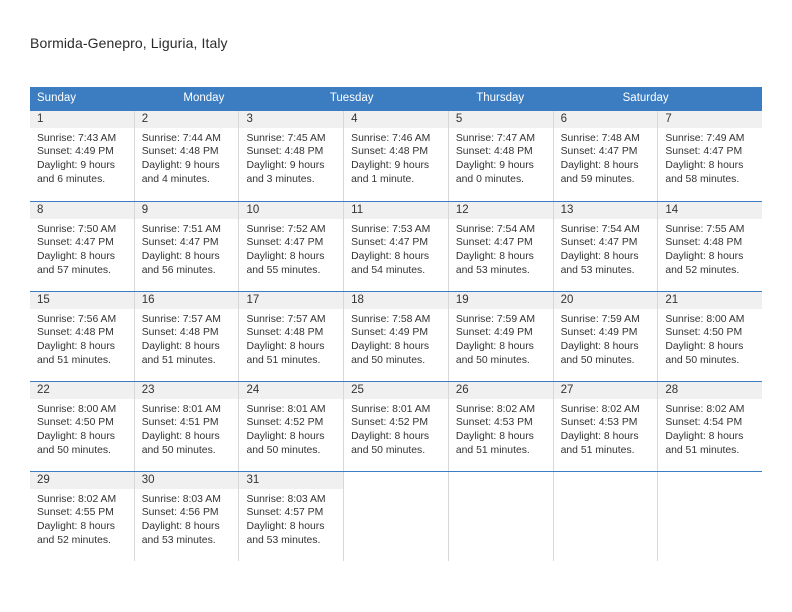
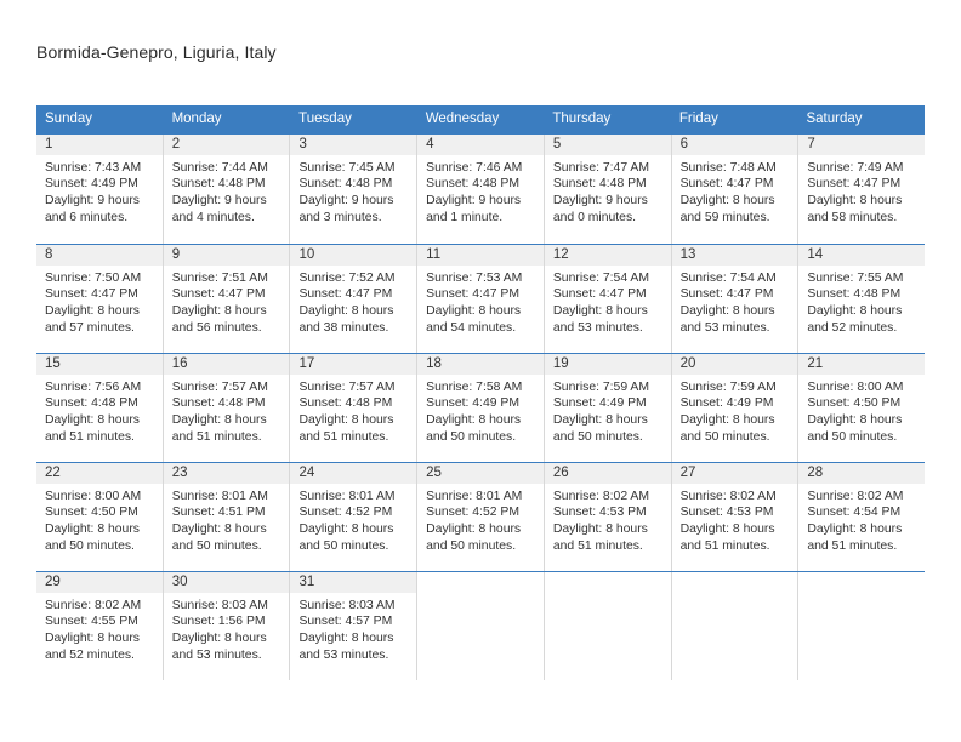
  Bormida-Genepro, Liguria, Italy
  Sunday
  Monday
  Tuesday
+ Wednesday
  Thursday
+ Friday
  Saturday
  1
  Sunrise: 7:43 AM
  Sunset: 4:49 PM
  Daylight: 9 hours
  and 6 minutes.
  2
  Sunrise: 7:44 AM
  Sunset: 4:48 PM
  Daylight: 9 hours
  and 4 minutes.
  3
  Sunrise: 7:45 AM
  Sunset: 4:48 PM
  Daylight: 9 hours
  and 3 minutes.
  4
  Sunrise: 7:46 AM
  Sunset: 4:48 PM
  Daylight: 9 hours
  and 1 minute.
  5
  Sunrise: 7:47 AM
  Sunset: 4:48 PM
  Daylight: 9 hours
  and 0 minutes.
  6
  Sunrise: 7:48 AM
  Sunset: 4:47 PM
  Daylight: 8 hours
  and 59 minutes.
  7
  Sunrise: 7:49 AM
  Sunset: 4:47 PM
  Daylight: 8 hours
  and 58 minutes.
  8
  Sunrise: 7:50 AM
  Sunset: 4:47 PM
  Daylight: 8 hours
  and 57 minutes.
  9
  Sunrise: 7:51 AM
  Sunset: 4:47 PM
  Daylight: 8 hours
  and 56 minutes.
  10
  Sunrise: 7:52 AM
  Sunset: 4:47 PM
  Daylight: 8 hours
- and 55 minutes.
+ and 38 minutes.
  11
  Sunrise: 7:53 AM
  Sunset: 4:47 PM
  Daylight: 8 hours
  and 54 minutes.
  12
  Sunrise: 7:54 AM
  Sunset: 4:47 PM
  Daylight: 8 hours
  and 53 minutes.
  13
  Sunrise: 7:54 AM
  Sunset: 4:47 PM
  Daylight: 8 hours
  and 53 minutes.
  14
  Sunrise: 7:55 AM
  Sunset: 4:48 PM
  Daylight: 8 hours
  and 52 minutes.
  15
  Sunrise: 7:56 AM
  Sunset: 4:48 PM
  Daylight: 8 hours
  and 51 minutes.
  16
  Sunrise: 7:57 AM
  Sunset: 4:48 PM
  Daylight: 8 hours
  and 51 minutes.
  17
  Sunrise: 7:57 AM
  Sunset: 4:48 PM
  Daylight: 8 hours
  and 51 minutes.
  18
  Sunrise: 7:58 AM
  Sunset: 4:49 PM
  Daylight: 8 hours
  and 50 minutes.
  19
  Sunrise: 7:59 AM
  Sunset: 4:49 PM
  Daylight: 8 hours
  and 50 minutes.
  20
  Sunrise: 7:59 AM
  Sunset: 4:49 PM
  Daylight: 8 hours
  and 50 minutes.
  21
  Sunrise: 8:00 AM
  Sunset: 4:50 PM
  Daylight: 8 hours
  and 50 minutes.
  22
  Sunrise: 8:00 AM
  Sunset: 4:50 PM
  Daylight: 8 hours
  and 50 minutes.
  23
  Sunrise: 8:01 AM
  Sunset: 4:51 PM
  Daylight: 8 hours
  and 50 minutes.
  24
  Sunrise: 8:01 AM
  Sunset: 4:52 PM
  Daylight: 8 hours
  and 50 minutes.
  25
  Sunrise: 8:01 AM
  Sunset: 4:52 PM
  Daylight: 8 hours
  and 50 minutes.
  26
  Sunrise: 8:02 AM
  Sunset: 4:53 PM
  Daylight: 8 hours
  and 51 minutes.
  27
  Sunrise: 8:02 AM
  Sunset: 4:53 PM
  Daylight: 8 hours
  and 51 minutes.
  28
  Sunrise: 8:02 AM
  Sunset: 4:54 PM
  Daylight: 8 hours
  and 51 minutes.
  29
  Sunrise: 8:02 AM
  Sunset: 4:55 PM
  Daylight: 8 hours
  and 52 minutes.
  30
  Sunrise: 8:03 AM
- Sunset: 4:56 PM
+ Sunset: 1:56 PM
  Daylight: 8 hours
  and 53 minutes.
  31
  Sunrise: 8:03 AM
  Sunset: 4:57 PM
  Daylight: 8 hours
  and 53 minutes.
